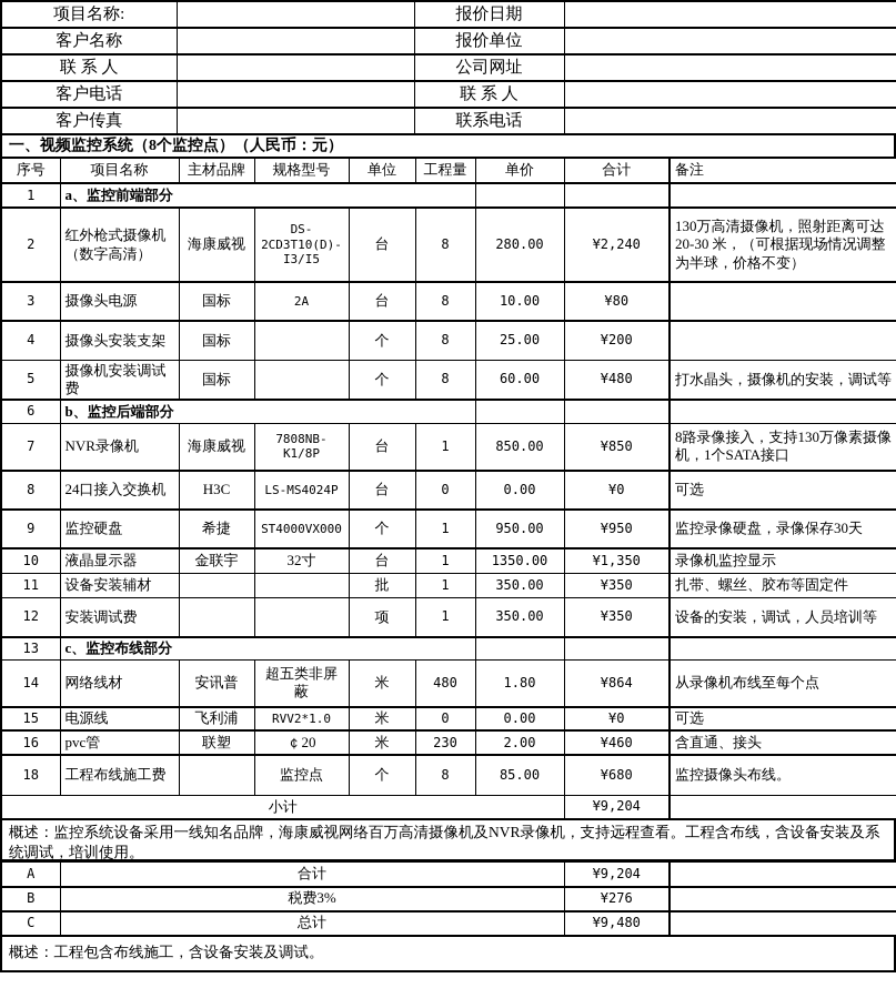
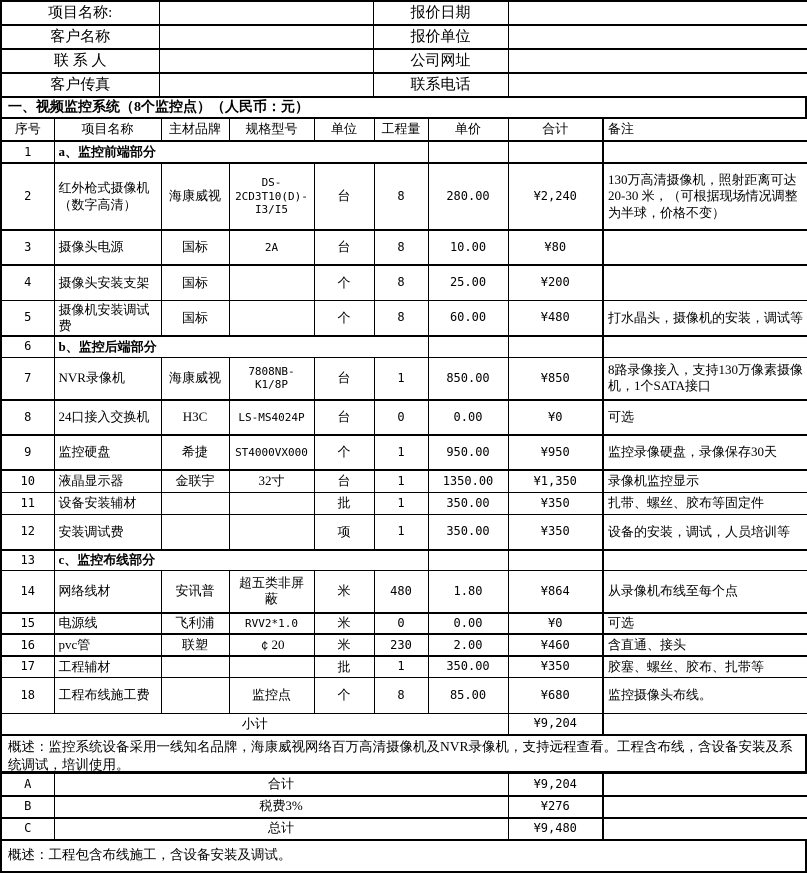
  项目名称:		报价日期
  客户名称		报价单位
  联 系 人		公司网址
- 客户电话		联 系 人
  客户传真		联系电话
  一、视频监控系统（8个监控点）（人民币：元）
  序号	项目名称	主材品牌	规格型号	单位	工程量	单价	合计	备注
  1	a、监控前端部分
  2	红外枪式摄像机（数字高清）	海康威视	DS-2CD3T10(D)-I3/I5	台	8	280.00	¥2,240	130万高清摄像机，照射距离可达20-30 米，（可根据现场情况调整为半球，价格不变）
  3	摄像头电源	国标	2A	台	8	10.00	¥80
  4	摄像头安装支架	国标		个	8	25.00	¥200
  5	摄像机安装调试费	国标		个	8	60.00	¥480	打水晶头，摄像机的安装，调试等
  6	b、监控后端部分
  7	NVR录像机	海康威视	7808NB-K1/8P	台	1	850.00	¥850	8路录像接入，支持130万像素摄像机，1个SATA接口
  8	24口接入交换机	H3C	LS-MS4024P	台	0	0.00	¥0	可选
  9	监控硬盘	希捷	ST4000VX000	个	1	950.00	¥950	监控录像硬盘，录像保存30天
  10	液晶显示器	金联宇	32寸	台	1	1350.00	¥1,350	录像机监控显示
  11	设备安装辅材			批	1	350.00	¥350	扎带、螺丝、胶布等固定件
  12	安装调试费			项	1	350.00	¥350	设备的安装，调试，人员培训等
  13	c、监控布线部分
  14	网络线材	安讯普	超五类非屏蔽	米	480	1.80	¥864	从录像机布线至每个点
  15	电源线	飞利浦	RVV2*1.0	米	0	0.00	¥0	可选
  16	pvc管	联塑	￠20	米	230	2.00	¥460	含直通、接头
+ 17	工程辅材			批	1	350.00	¥350	胶塞、螺丝、胶布、扎带等
  18	工程布线施工费		监控点	个	8	85.00	¥680	监控摄像头布线。
  小计	¥9,204
  概述：监控系统设备采用一线知名品牌，海康威视网络百万高清摄像机及NVR录像机，支持远程查看。工程含布线，含设备安装及系统调试，培训使用。
  A	合计	¥9,204
  B	税费3%	¥276
  C	总计	¥9,480
  概述：工程包含布线施工，含设备安装及调试。
